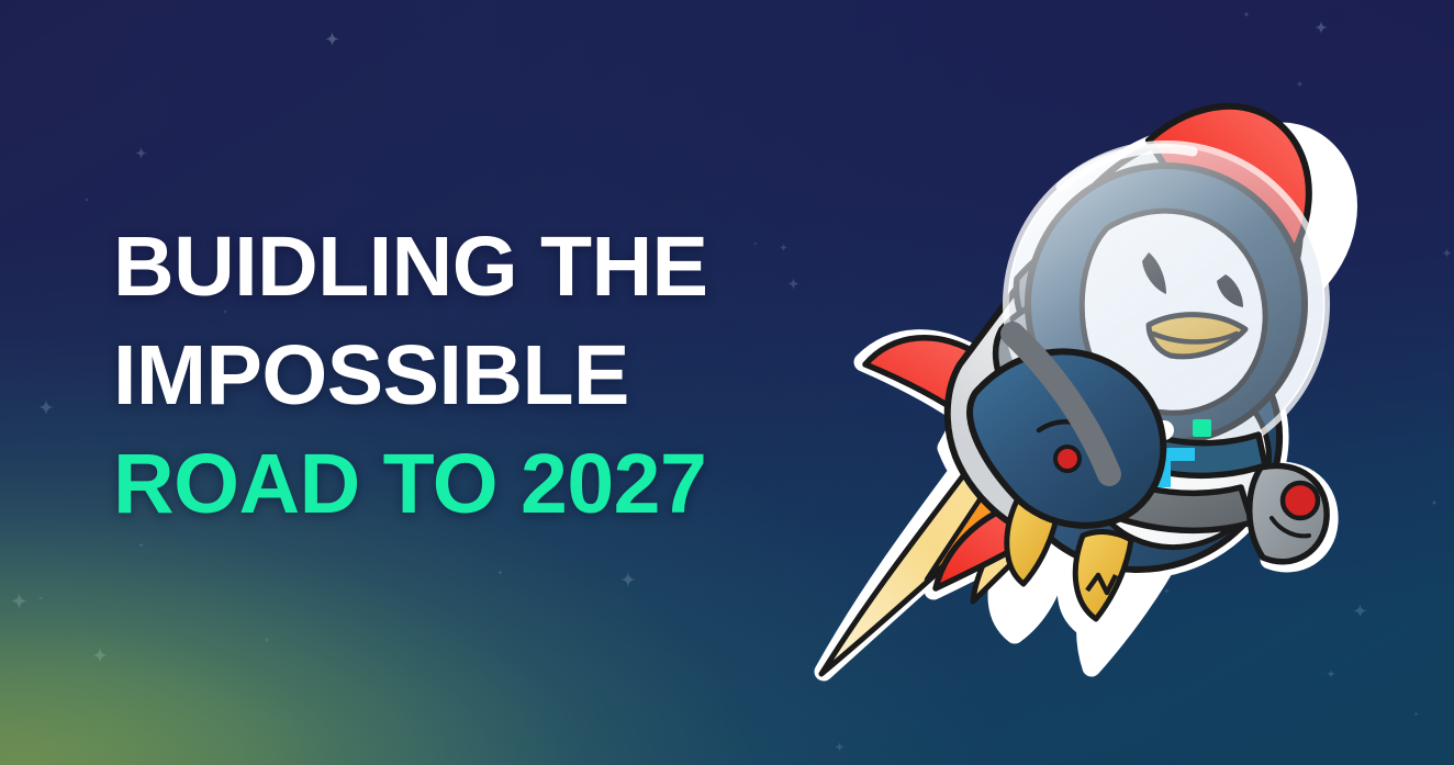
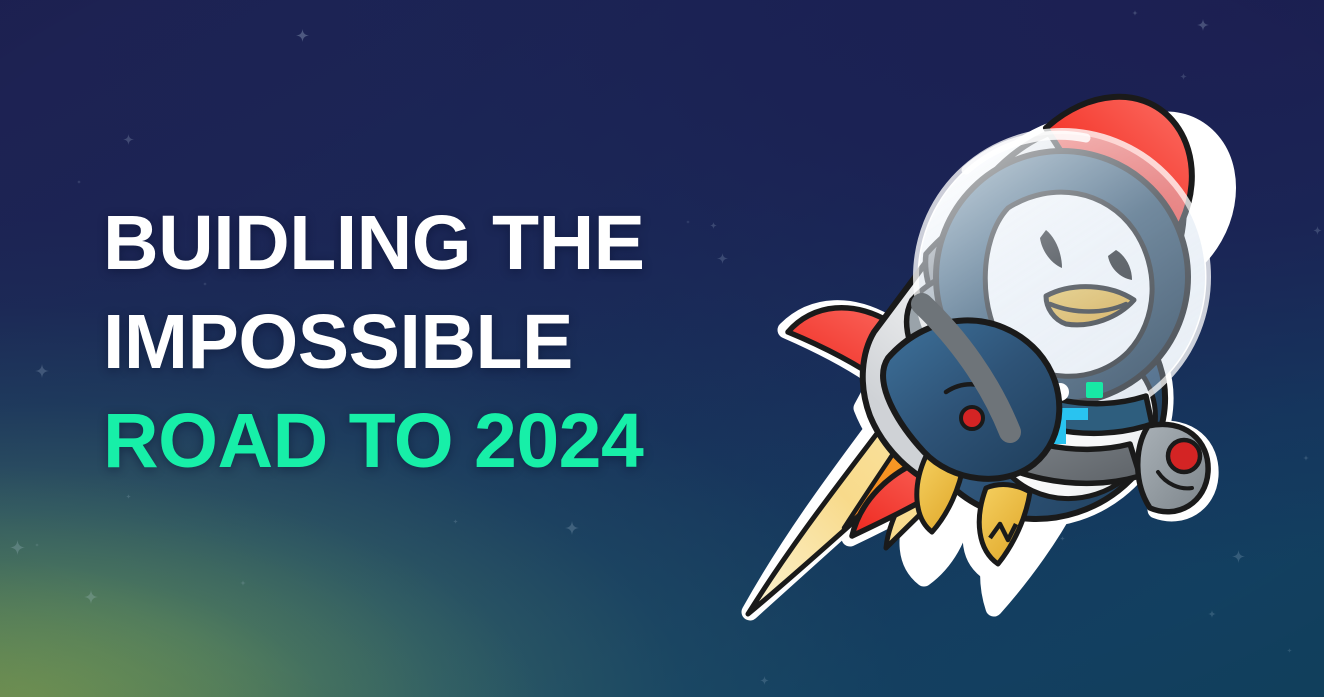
  BUIDLING THE
  IMPOSSIBLE
- ROAD TO 2027
+ ROAD TO 2024
